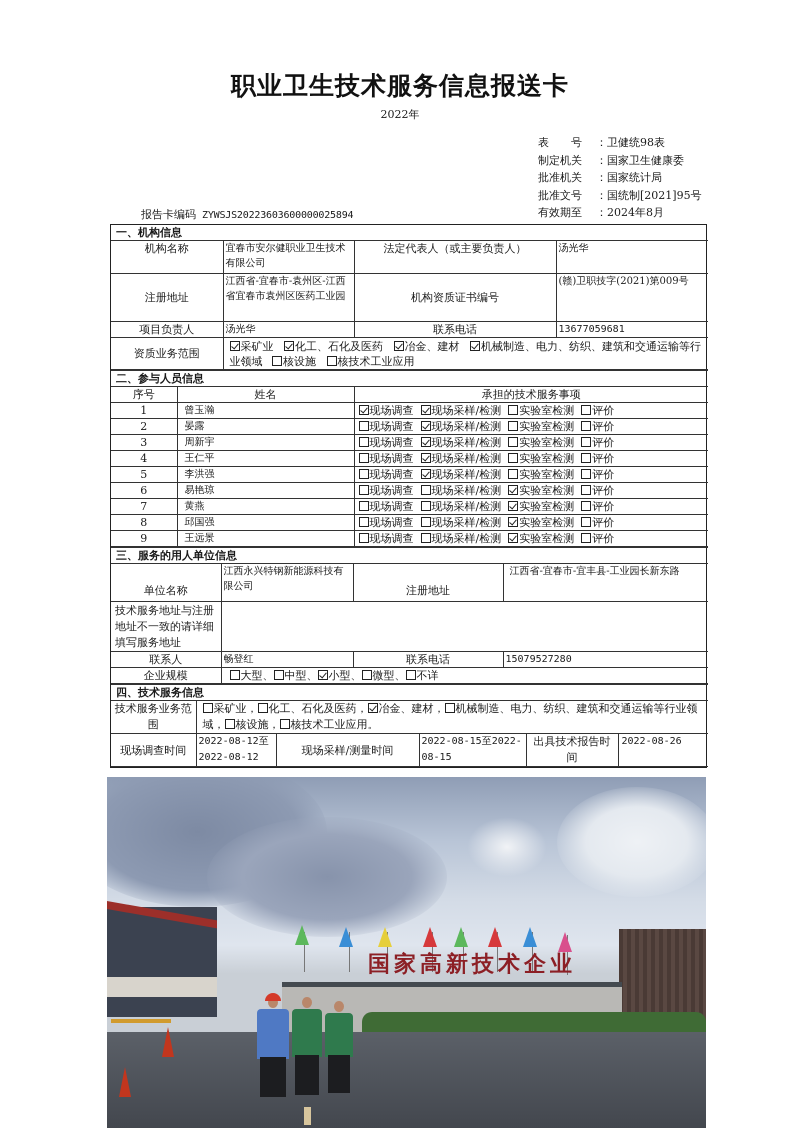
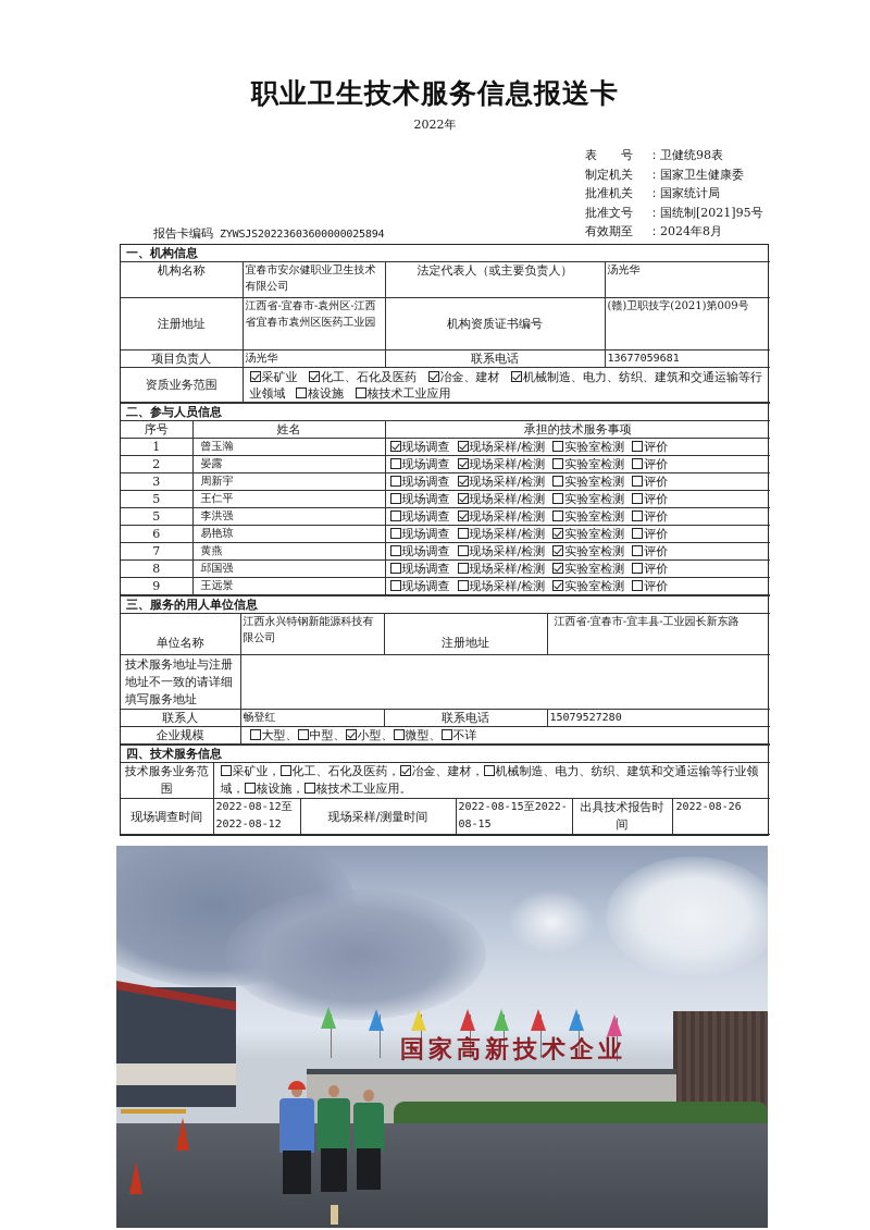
  职业卫生技术服务信息报送卡
  2022年
  表 号
  ：
  卫健统98表
  制定机关
  ：
  国家卫生健康委
  批准机关
  ：
  国家统计局
  批准文号
  ：
  国统制[2021]95号
  有效期至
  ：
  2024年8月
  报告卡编码 ZYWSJS20223603600000025894
  一、机构信息
  机构名称	宜春市安尔健职业卫生技术有限公司	法定代表人（或主要负责人）	汤光华
  注册地址	江西省-宜春市-袁州区-江西省宜春市袁州区医药工业园	机构资质证书编号	(赣)卫职技字(2021)第009号
  项目负责人	汤光华	联系电话	13677059681
  资质业务范围	采矿业 化工、石化及医药 冶金、建材 机械制造、电力、纺织、建筑和交通运输等行业领域 核设施 核技术工业应用
  二、参与人员信息
  序号	姓名	承担的技术服务事项
  1	曾玉瀚	现场调查 现场采样/检测 实验室检测 评价
  2	晏露	现场调查 现场采样/检测 实验室检测 评价
  3	周新宇	现场调查 现场采样/检测 实验室检测 评价
- 4	王仁平	现场调查 现场采样/检测 实验室检测 评价
+ 5	王仁平	现场调查 现场采样/检测 实验室检测 评价
  5	李洪强	现场调查 现场采样/检测 实验室检测 评价
  6	易艳琼	现场调查 现场采样/检测 实验室检测 评价
  7	黄燕	现场调查 现场采样/检测 实验室检测 评价
  8	邱国强	现场调查 现场采样/检测 实验室检测 评价
  9	王远景	现场调查 现场采样/检测 实验室检测 评价
  三、服务的用人单位信息
  单位名称	江西永兴特钢新能源科技有限公司	注册地址	江西省-宜春市-宜丰县-工业园长新东路
  技术服务地址与注册地址不一致的请详细填写服务地址
  联系人	畅登红	联系电话	15079527280
  企业规模	大型、 中型、 小型、 微型、 不详
  四、技术服务信息
  技术服务业务范围	采矿业， 化工、石化及医药， 冶金、建材， 机械制造、电力、纺织、建筑和交通运输等行业领域， 核设施， 核技术工业应用。
  现场调查时间	2022-08-12至2022-08-12	现场采样/测量时间	2022-08-15至2022-08-15	出具技术报告时间	2022-08-26
  国家高新技术企业
